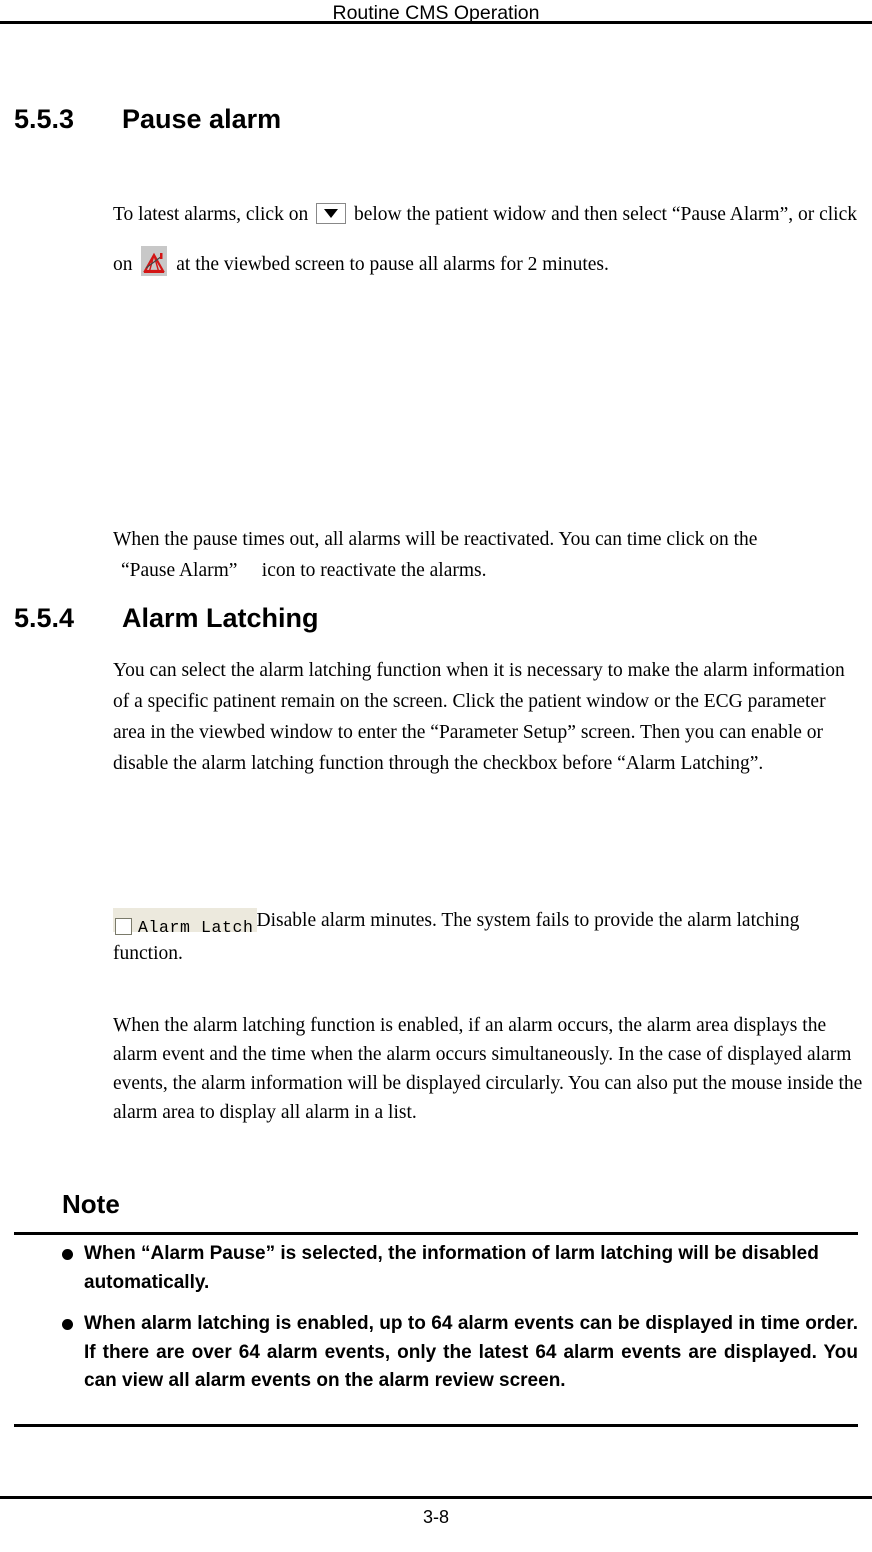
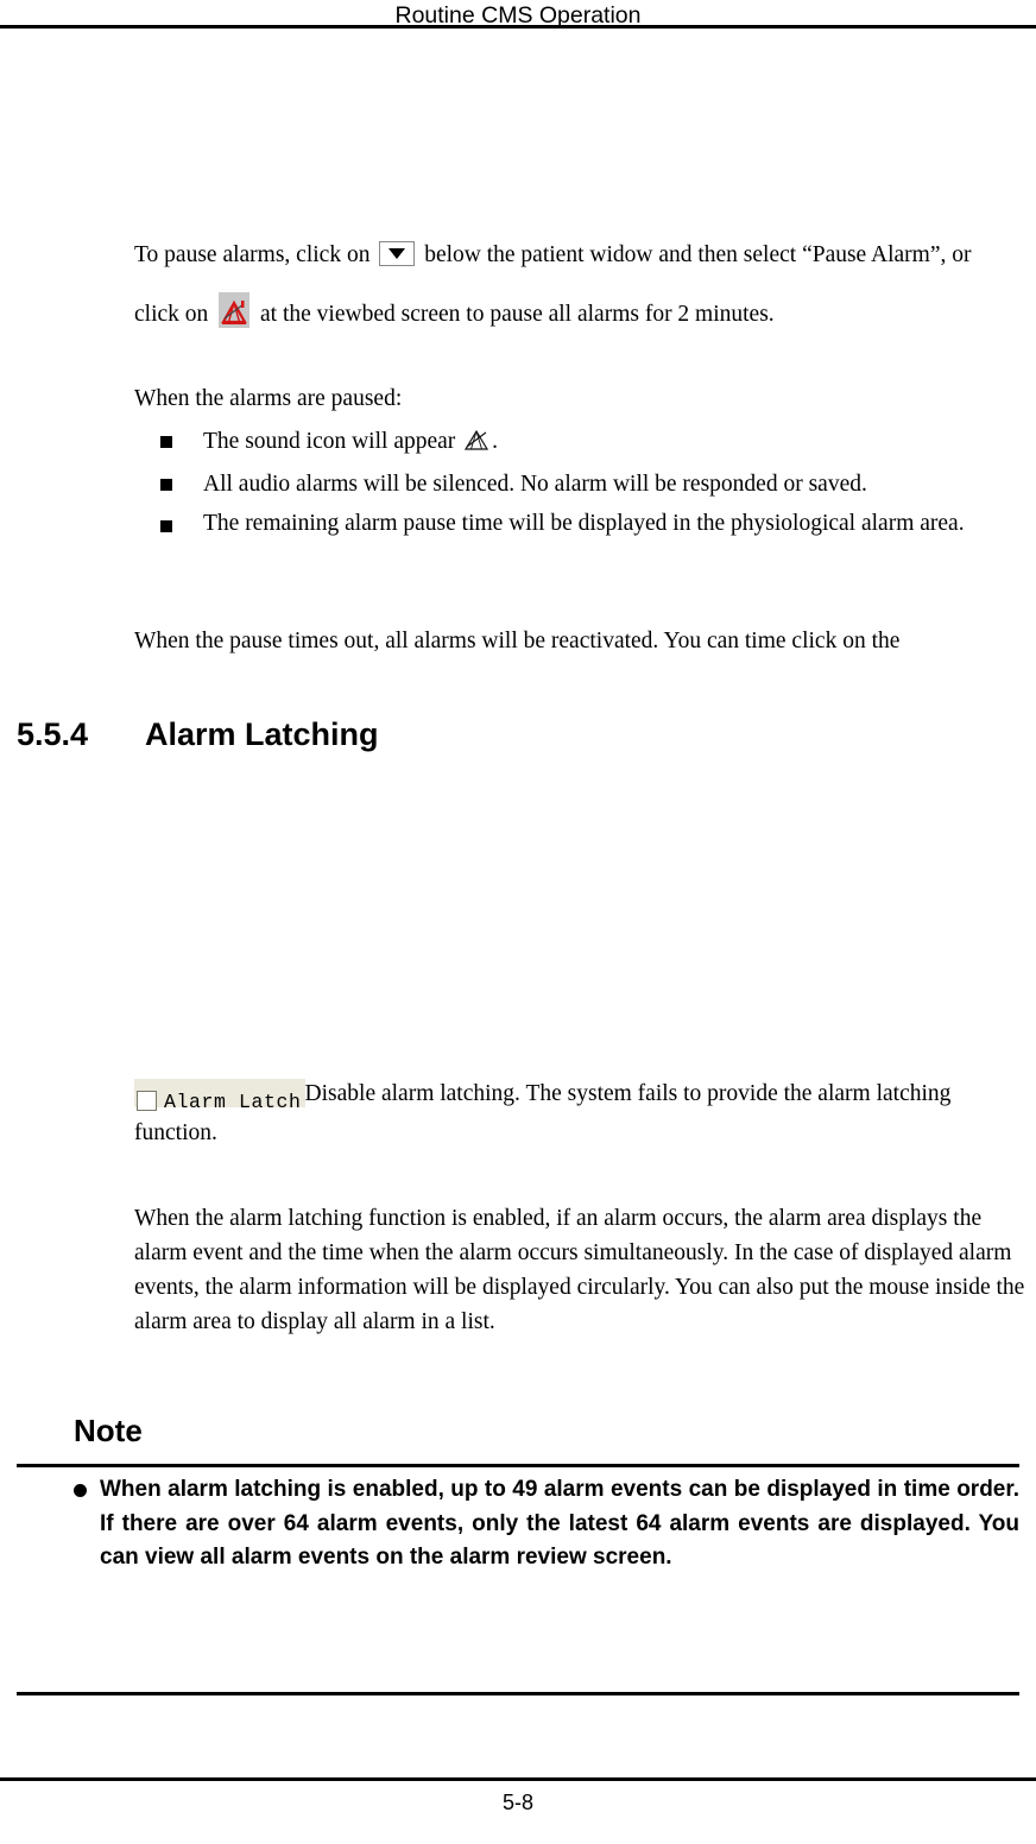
  Routine CMS Operation
- 5.5.3
- Pause alarm
- To latest alarms, click on below the patient widow and then select “Pause Alarm”, or click on at the viewbed screen to pause all alarms for 2 minutes.
+ To pause alarms, click on below the patient widow and then select “Pause Alarm”, or click on at the viewbed screen to pause all alarms for 2 minutes.
+ When the alarms are paused:
+ The sound icon will appear .
+ All audio alarms will be silenced. No alarm will be responded or saved.
+ The remaining alarm pause time will be displayed in the physiological alarm area.
  When the pause times out, all alarms will be reactivated. You can time click on the
- “Pause Alarm” icon to reactivate the alarms.
  5.5.4
  Alarm Latching
- You can select the alarm latching function when it is necessary to make the alarm information of a specific patinent remain on the screen. Click the patient window or the ECG parameter area in the viewbed window to enter the “Parameter Setup” screen. Then you can enable or disable the alarm latching function through the checkbox before “Alarm Latching”.
- Alarm Latch Disable alarm minutes. The system fails to provide the alarm latching function.
+ Alarm Latch Disable alarm latching. The system fails to provide the alarm latching function.
  When the alarm latching function is enabled, if an alarm occurs, the alarm area displays the alarm event and the time when the alarm occurs simultaneously. In the case of displayed alarm events, the alarm information will be displayed circularly. You can also put the mouse inside the alarm area to display all alarm in a list.
  Note
- When “Alarm Pause” is selected, the information of larm latching will be disabled automatically.
- When alarm latching is enabled, up to 64 alarm events can be displayed in time order. If there are over 64 alarm events, only the latest 64 alarm events are displayed. You can view all alarm events on the alarm review screen.
+ When alarm latching is enabled, up to 49 alarm events can be displayed in time order. If there are over 64 alarm events, only the latest 64 alarm events are displayed. You can view all alarm events on the alarm review screen.
- 3-8
+ 5-8
